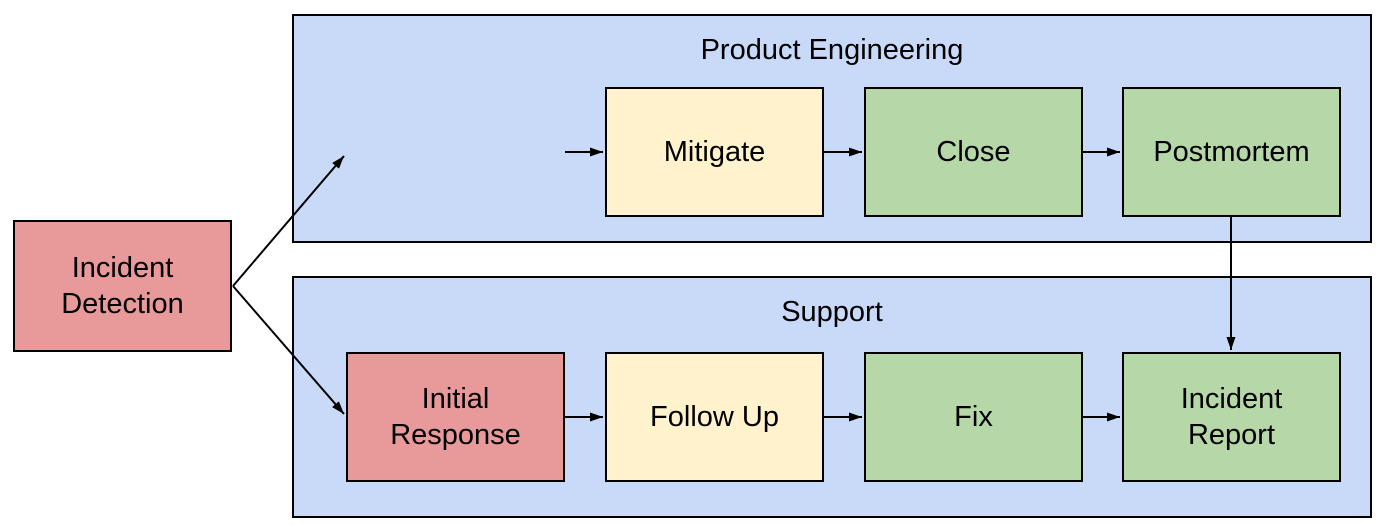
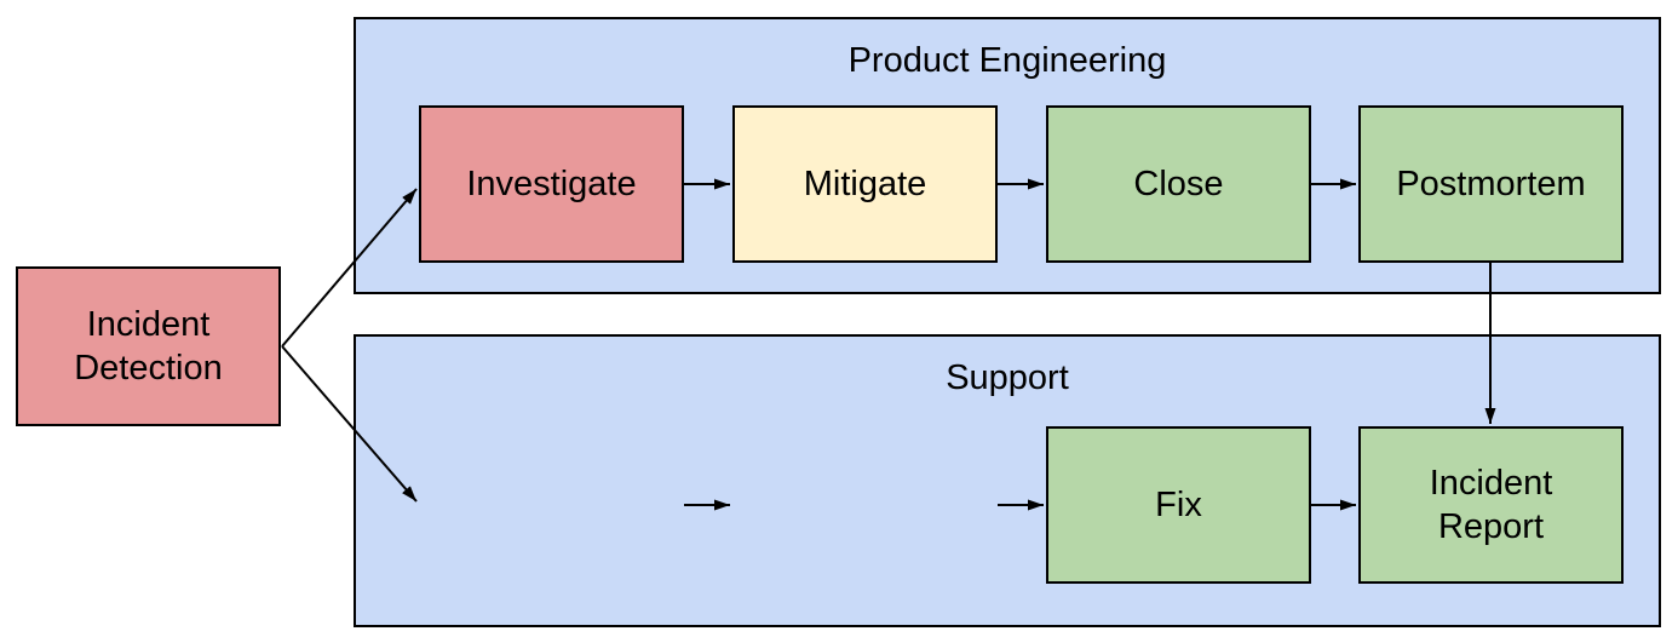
  Product Engineering
  Support
  Incident
  Detection
+ Investigate
  Mitigate
  Close
  Postmortem
- Initial
- Response
- Follow Up
  Fix
  Incident
  Report
